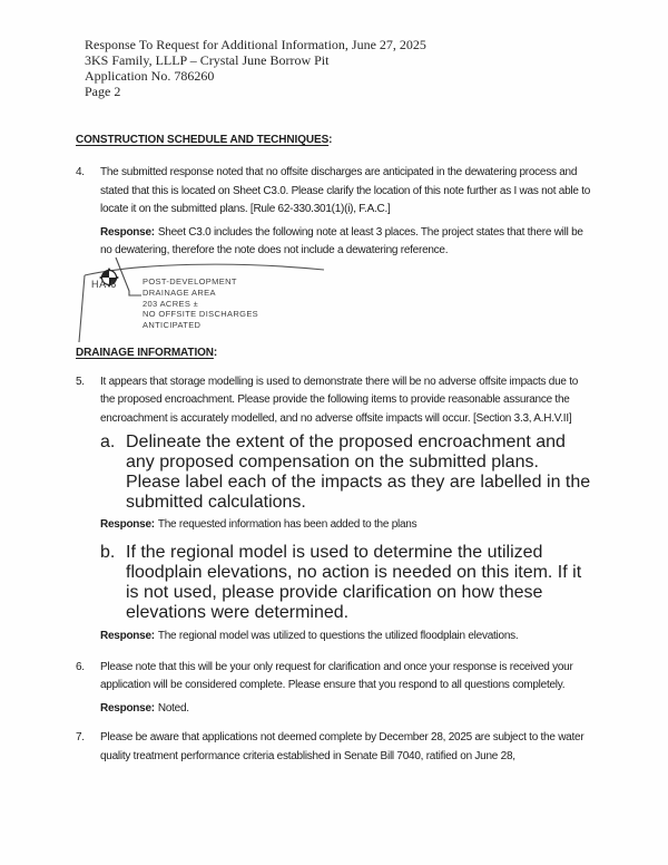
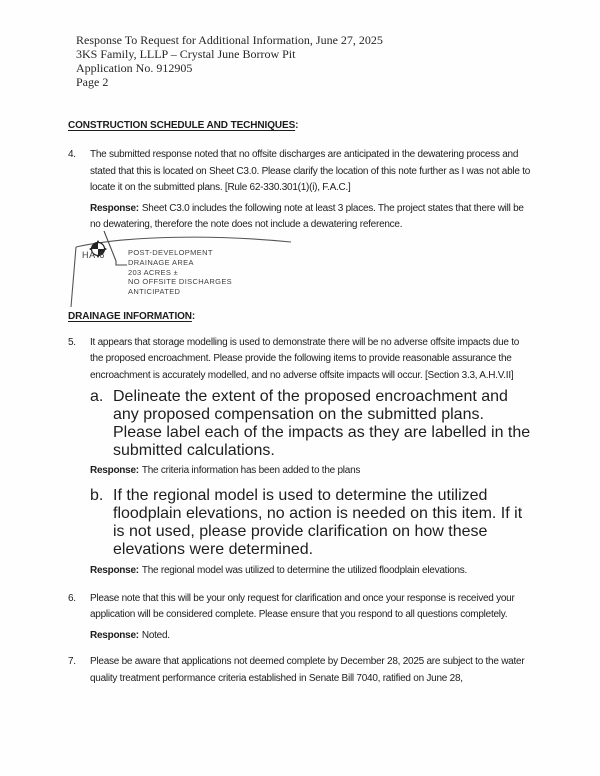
  Response To Request for Additional Information, June 27, 2025
  3KS Family, LLLP – Crystal June Borrow Pit
- Application No. 786260
+ Application No. 912905
  Page 2
  CONSTRUCTION SCHEDULE AND TECHNIQUES:
  4.
  The submitted response noted that no offsite discharges are anticipated in the dewatering process and stated that this is located on Sheet C3.0. Please clarify the location of this note further as I was not able to locate it on the submitted plans. [Rule 62-330.301(1)(i), F.A.C.]
  Response: Sheet C3.0 includes the following note at least 3 places. The project states that there will be no dewatering, therefore the note does not include a dewatering reference.
  HA-6
  POST-DEVELOPMENT
  DRAINAGE AREA
  203 ACRES ±
  NO OFFSITE DISCHARGES
  ANTICIPATED
  DRAINAGE INFORMATION:
  5.
  It appears that storage modelling is used to demonstrate there will be no adverse offsite impacts due to the proposed encroachment. Please provide the following items to provide reasonable assurance the encroachment is accurately modelled, and no adverse offsite impacts will occur. [Section 3.3, A.H.V.II]
  a.
  Delineate the extent of the proposed encroachment and any proposed compensation on the submitted plans. Please label each of the impacts as they are labelled in the submitted calculations.
- Response: The requested information has been added to the plans
+ Response: The criteria information has been added to the plans
  b.
  If the regional model is used to determine the utilized floodplain elevations, no action is needed on this item. If it is not used, please provide clarification on how these elevations were determined.
- Response: The regional model was utilized to questions the utilized floodplain elevations.
+ Response: The regional model was utilized to determine the utilized floodplain elevations.
  6.
  Please note that this will be your only request for clarification and once your response is received your application will be considered complete. Please ensure that you respond to all questions completely.
  Response: Noted.
  7.
  Please be aware that applications not deemed complete by December 28, 2025 are subject to the water quality treatment performance criteria established in Senate Bill 7040, ratified on June 28,
